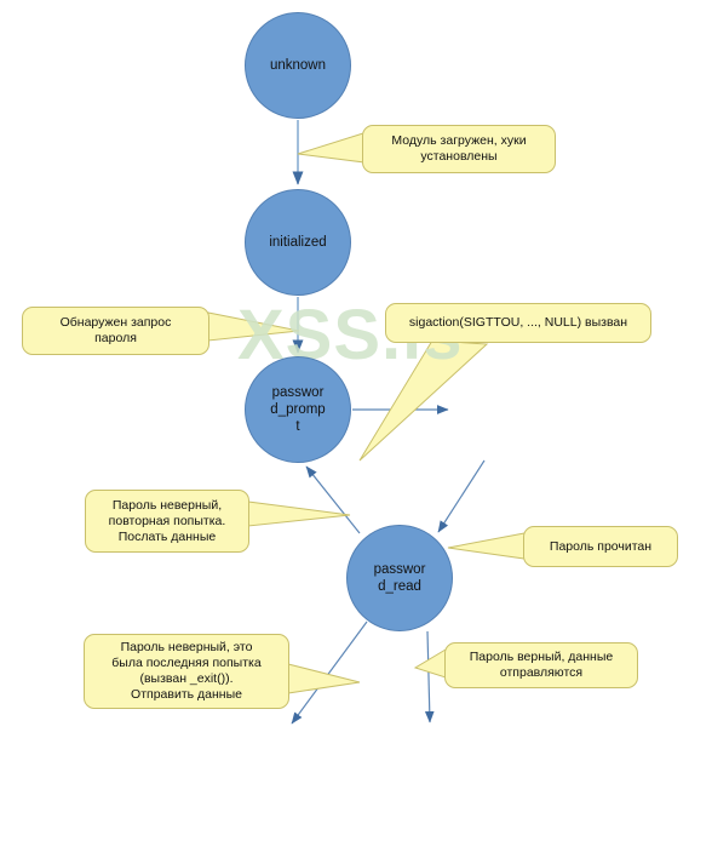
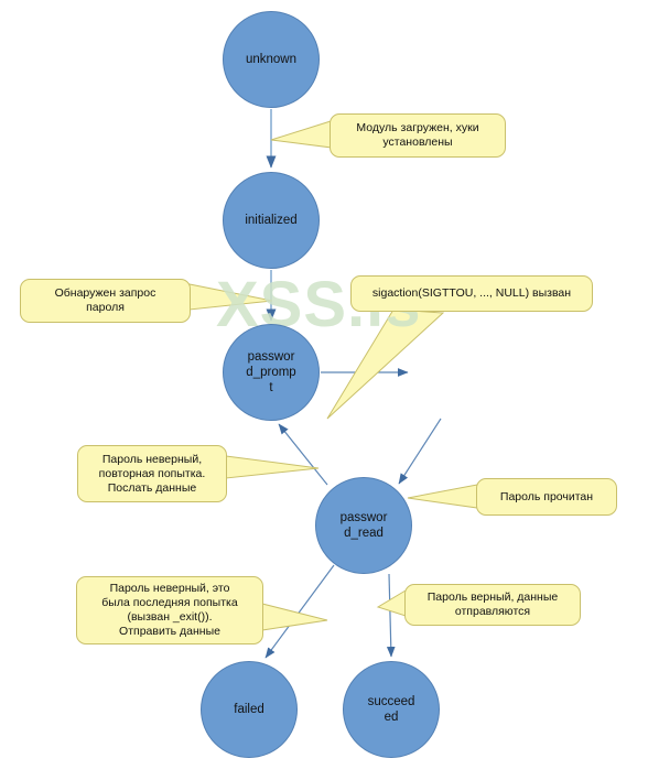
  unknown
  initialized
  passwor
  d_promp
  t
  passwor
  d_read
+ failed
+ succeed
+ ed
  Модуль загружен, хуки
  установлены
  Обнаружен запрос
  пароля
  sigaction(SIGTTOU, ..., NULL) вызван
  Пароль неверный,
  повторная попытка.
  Послать данные
  Пароль прочитан
  Пароль неверный, это
  была последняя попытка
  (вызван _exit()).
  Отправить данные
  Пароль верный, данные
  отправляются
